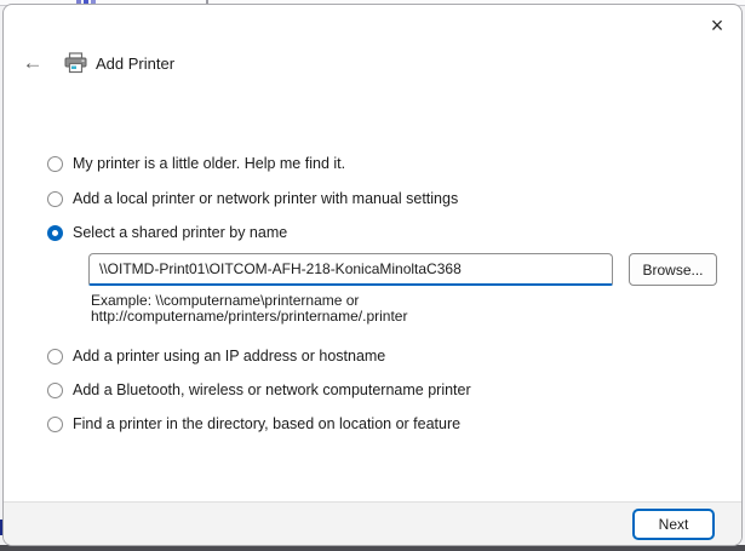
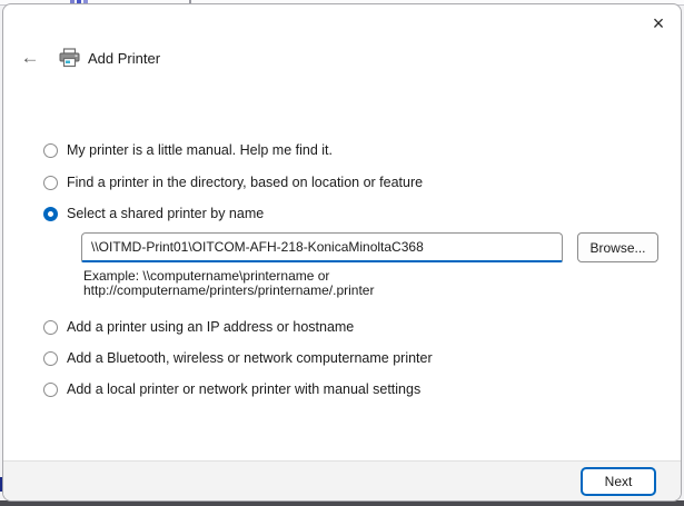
  ×
  ←
  Add Printer
- My printer is a little older. Help me find it.
+ My printer is a little manual. Help me find it.
- Add a local printer or network printer with manual settings
+ Find a printer in the directory, based on location or feature
  Select a shared printer by name
  \\OITMD-Print01\OITCOM-AFH-218-KonicaMinoltaC368
  Browse...
  Example: \\computername\printername or
  http://computername/printers/printername/.printer
  Add a printer using an IP address or hostname
  Add a Bluetooth, wireless or network computername printer
- Find a printer in the directory, based on location or feature
+ Add a local printer or network printer with manual settings
  Next
